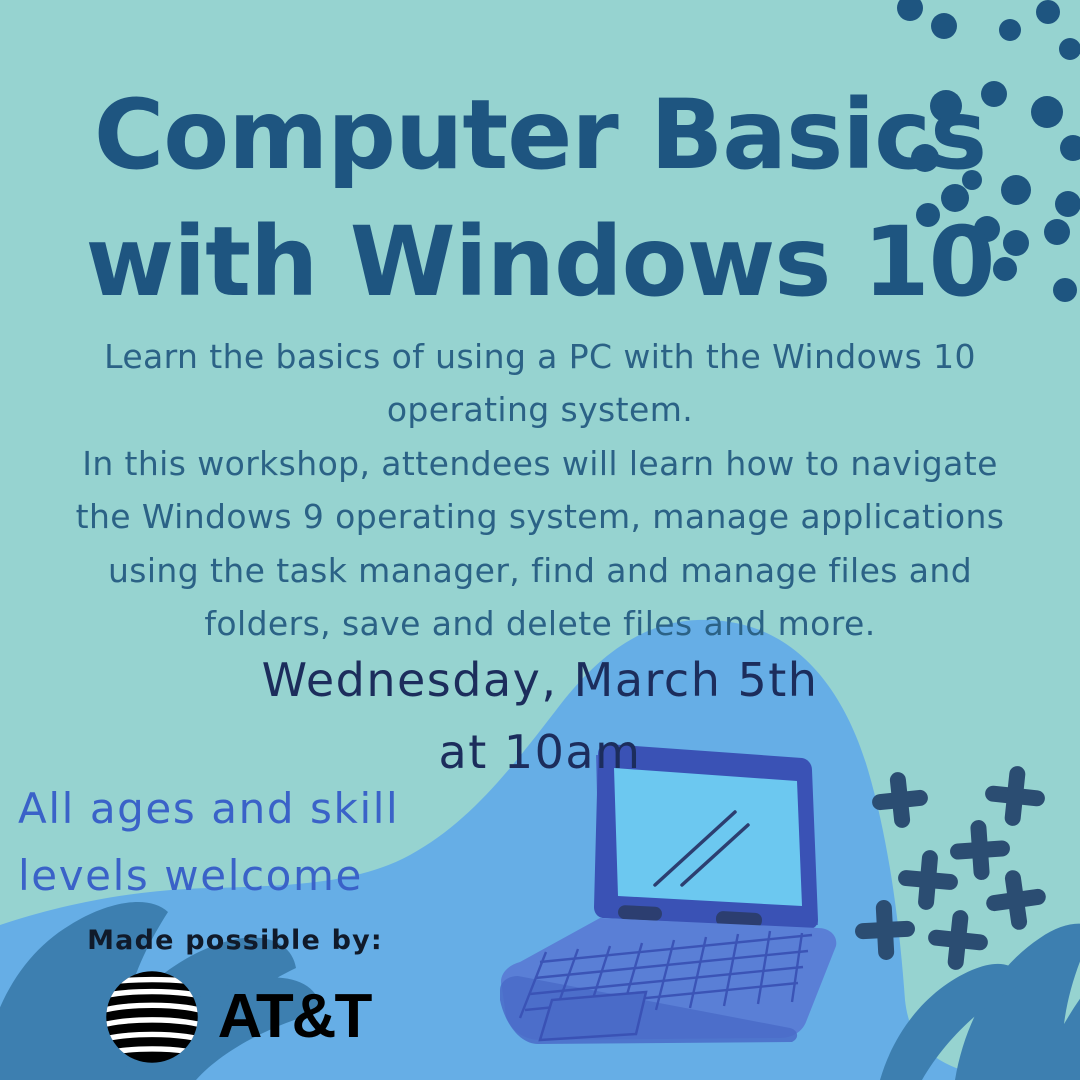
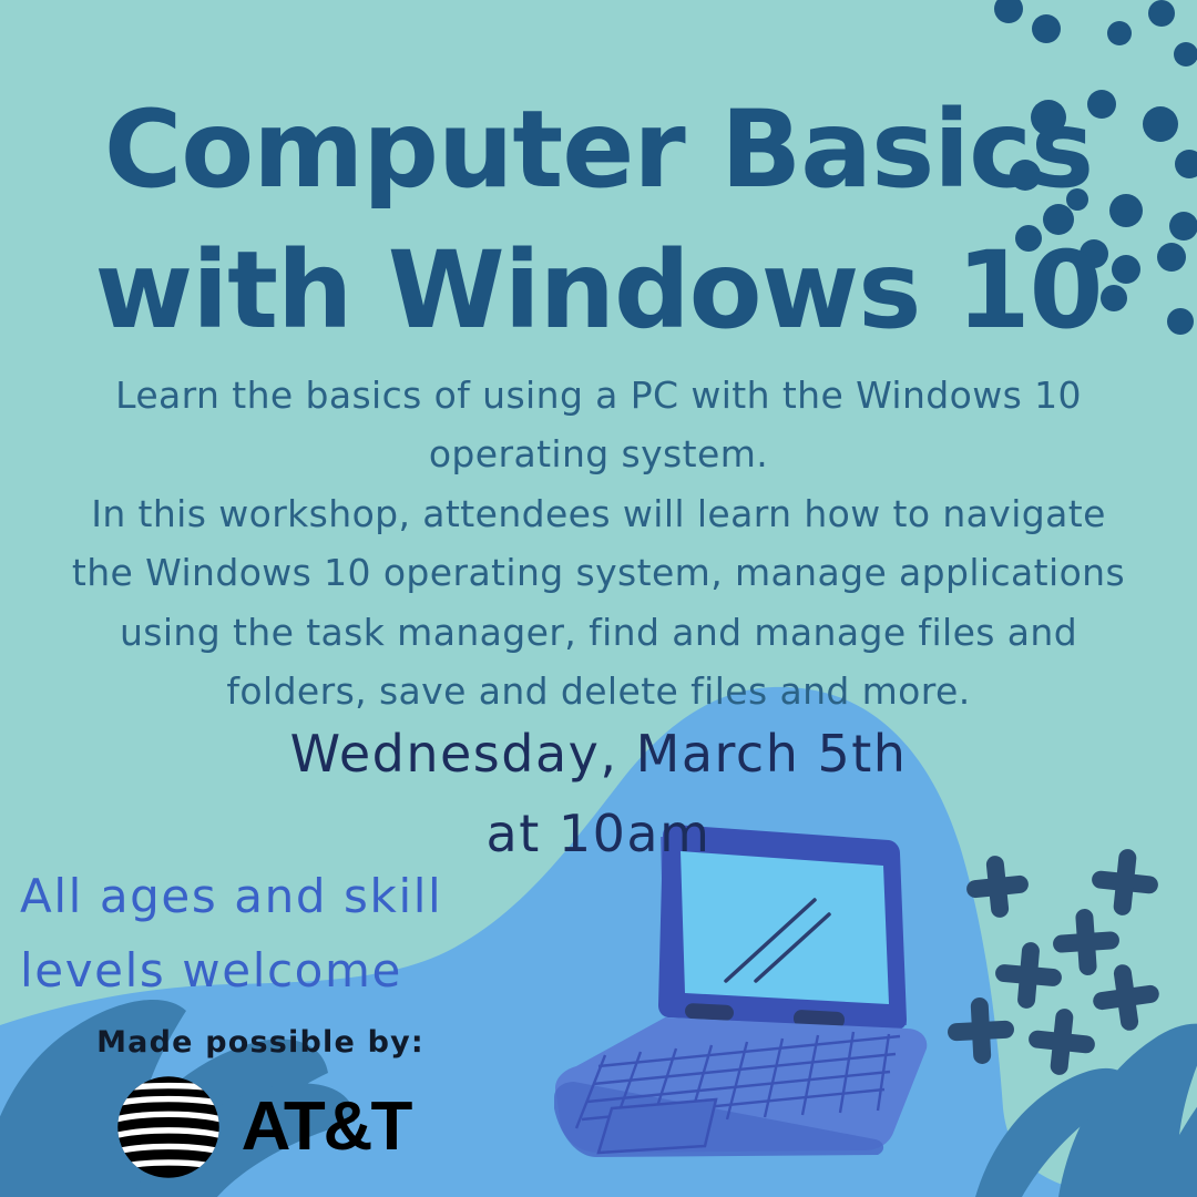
  Computer Basics
  with Windows 10
  Learn the basics of using a PC with the Windows 10
  operating system.
  In this workshop, attendees will learn how to navigate
- the Windows 9 operating system, manage applications
+ the Windows 10 operating system, manage applications
  using the task manager, find and manage files and
  folders, save and delete files and more.
  Wednesday, March 5th
  at 10am
  All ages and skill
  levels welcome
  Made possible by:
  AT&T
